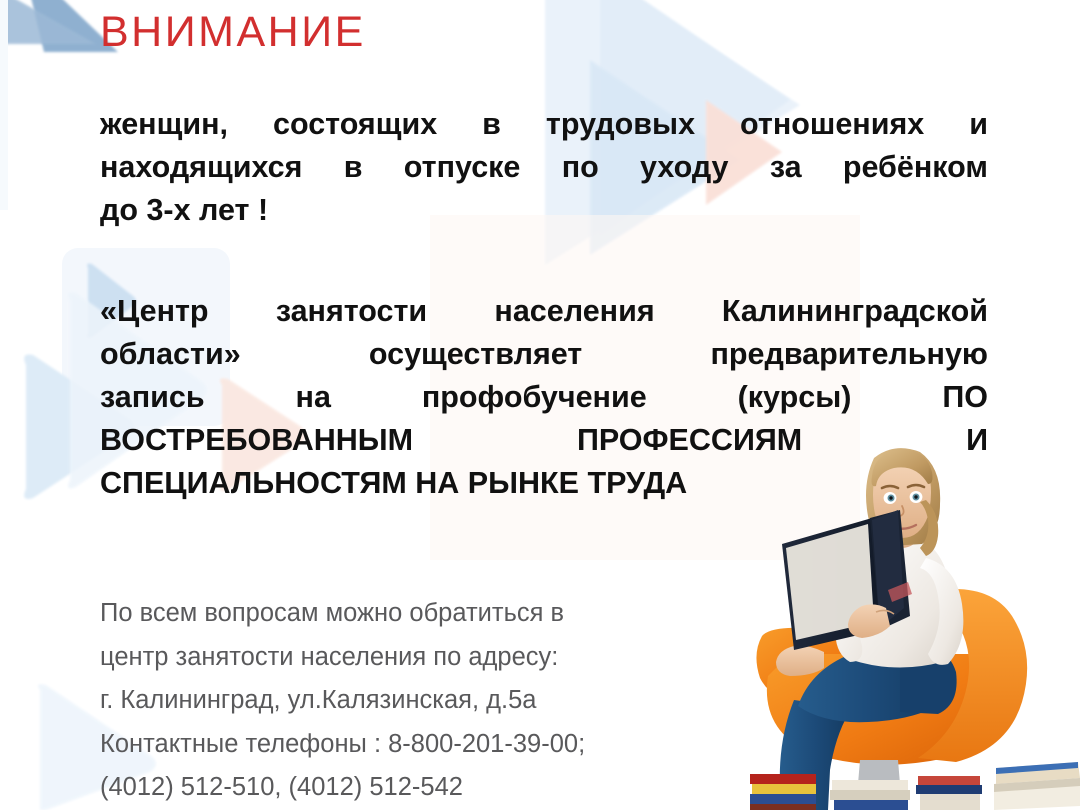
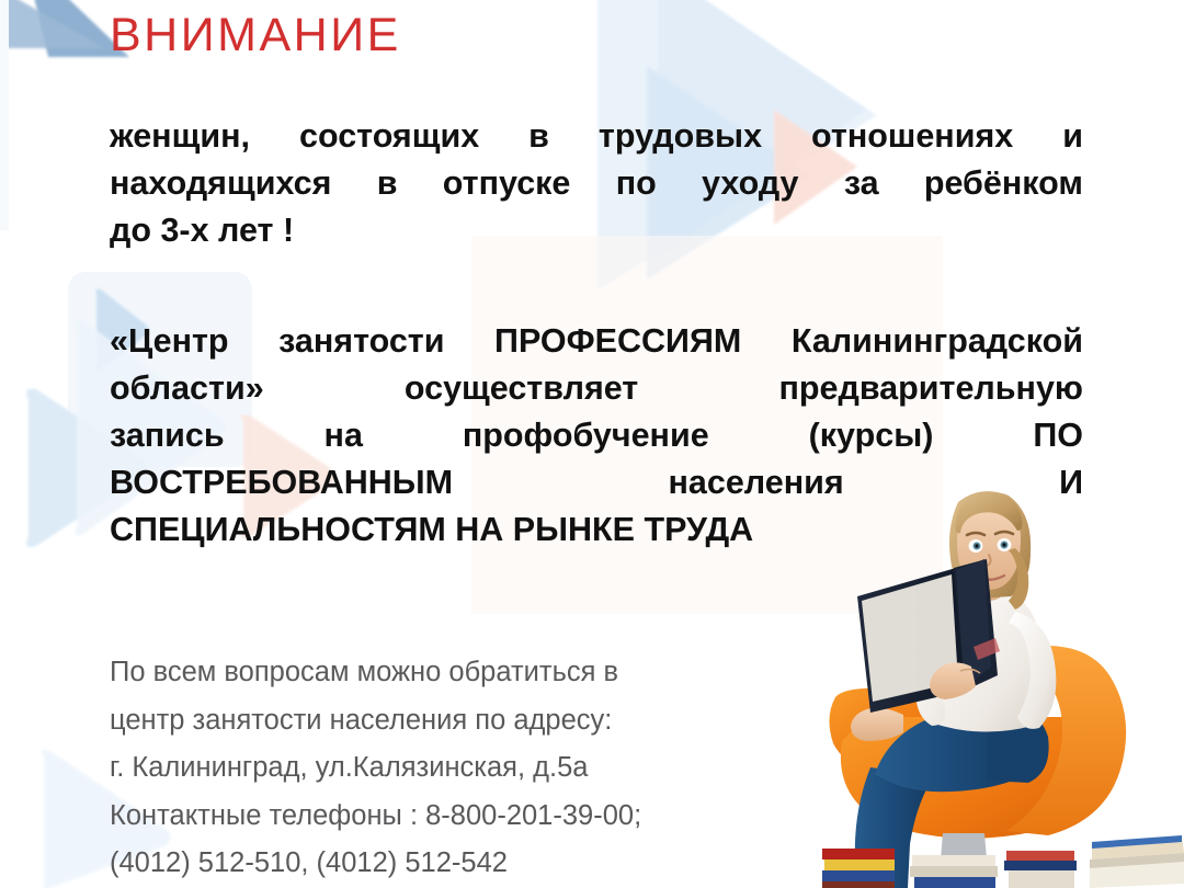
  ВНИМАНИЕ
  женщин,
  состоящих
  в
  трудовых
  отношениях
  и
  находящихся
  в
  отпуске
  по
  уходу
  за
  ребёнком
  до 3-х лет !
  «Центр
  занятости
- населения
+ ПРОФЕССИЯМ
  Калининградской
  области»
  осуществляет
  предварительную
  запись
  на
  профобучение
  (курсы)
  ПО
  ВОСТРЕБОВАННЫМ
- ПРОФЕССИЯМ
+ населения
  И
  СПЕЦИАЛЬНОСТЯМ НА РЫНКЕ ТРУДА
  По всем вопросам можно обратиться в
  центр занятости населения по адресу:
  г. Калининград, ул.Калязинская, д.5а
  Контактные телефоны : 8-800-201-39-00;
  (4012) 512-510, (4012) 512-542
